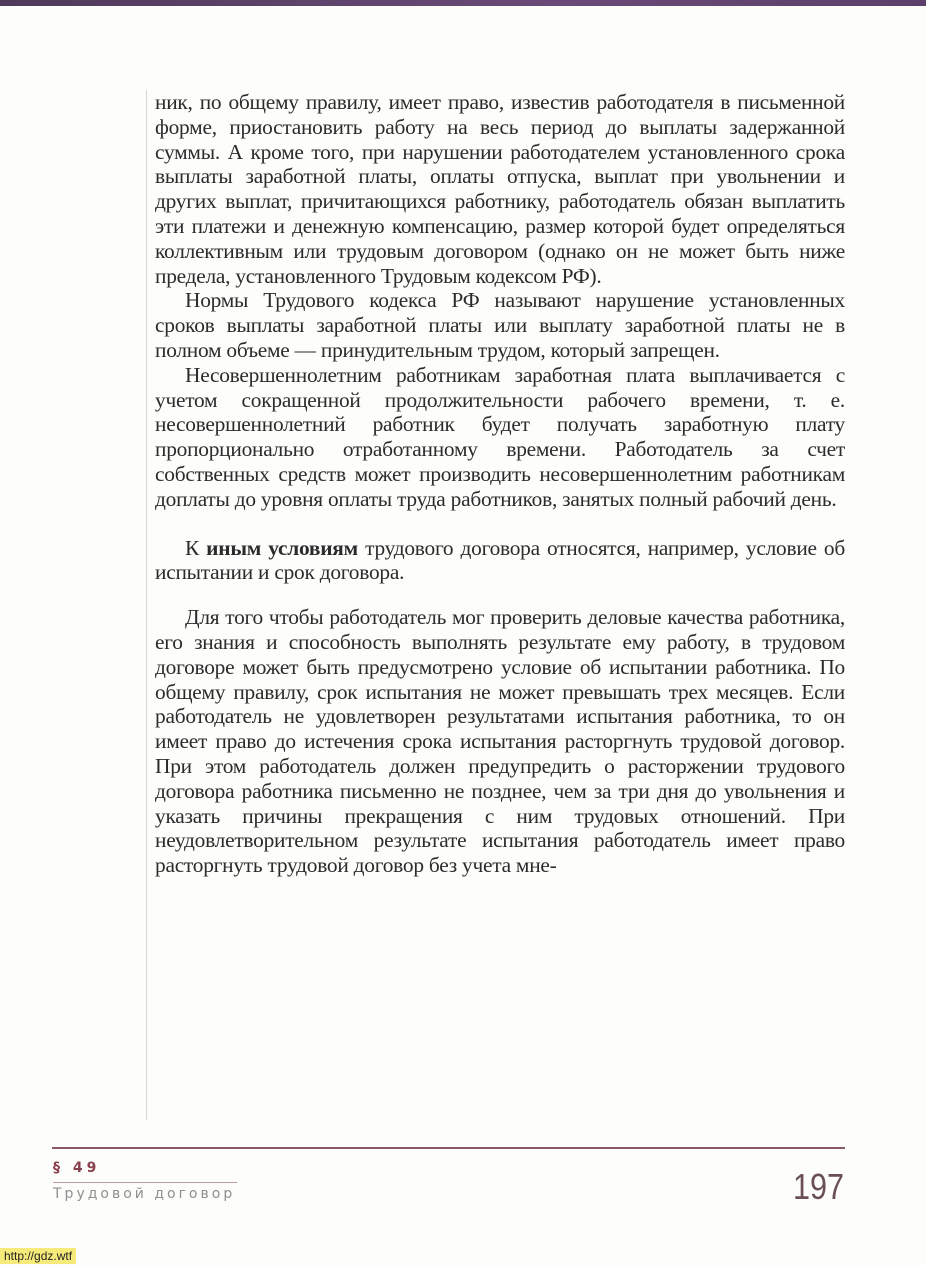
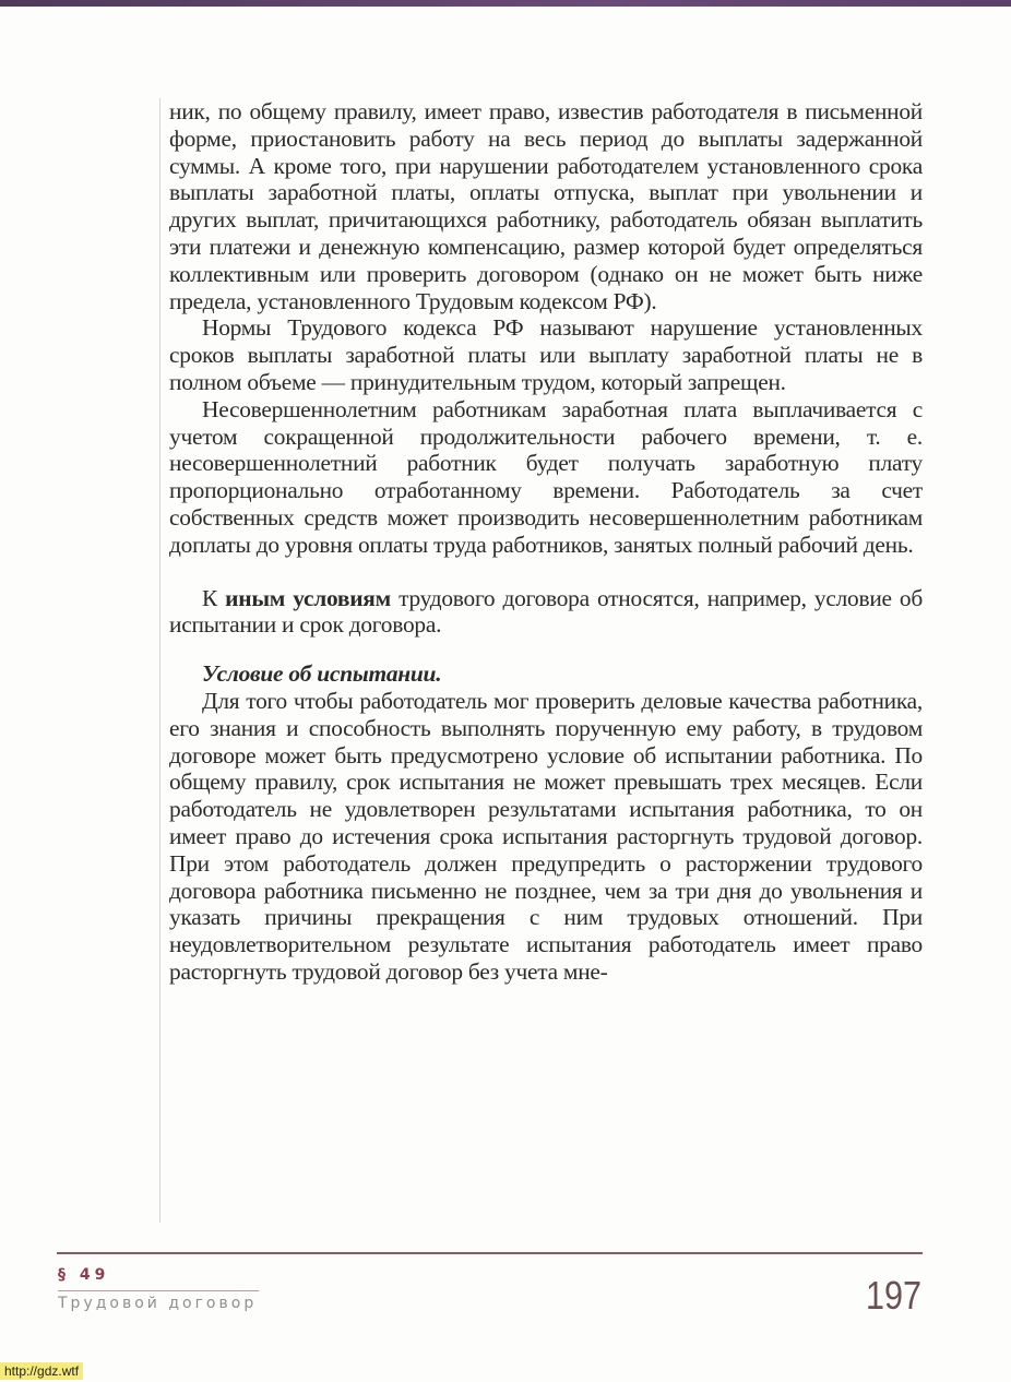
- ник, по общему правилу, имеет право, известив работодателя в письменной форме, приостановить работу на весь период до выплаты задержанной суммы. А кроме того, при нарушении работодателем установленного срока выплаты заработной платы, оплаты отпуска, выплат при увольнении и других выплат, причитающихся работнику, работодатель обязан выплатить эти платежи и денежную компенсацию, размер которой будет определяться коллективным или трудовым договором (однако он не может быть ниже предела, установленного Трудовым кодексом РФ).
+ ник, по общему правилу, имеет право, известив работодателя в письменной форме, приостановить работу на весь период до выплаты задержанной суммы. А кроме того, при нарушении работодателем установленного срока выплаты заработной платы, оплаты отпуска, выплат при увольнении и других выплат, причитающихся работнику, работодатель обязан выплатить эти платежи и денежную компенсацию, размер которой будет определяться коллективным или проверить договором (однако он не может быть ниже предела, установленного Трудовым кодексом РФ).
  Нормы Трудового кодекса РФ называют нарушение установленных сроков выплаты заработной платы или выплату заработной платы не в полном объеме — принудительным трудом, который запрещен.
  Несовершеннолетним работникам заработная плата выплачивается с учетом сокращенной продолжительности рабочего времени, т. е. несовершеннолетний работник будет получать заработную плату пропорционально отработанному времени. Работодатель за счет собственных средств может производить несовершеннолетним работникам доплаты до уровня оплаты труда работников, занятых полный рабочий день.
  К иным условиям трудового договора относятся, например, условие об испытании и срок договора.
+ Условие об испытании.
- Для того чтобы работодатель мог проверить деловые качества работника, его знания и способность выполнять результате ему работу, в трудовом договоре может быть предусмотрено условие об испытании работника. По общему правилу, срок испытания не может превышать трех месяцев. Если работодатель не удовлетворен результатами испытания работника, то он имеет право до истечения срока испытания расторгнуть трудовой договор. При этом работодатель должен предупредить о расторжении трудового договора работника письменно не позднее, чем за три дня до увольнения и указать причины прекращения с ним трудовых отношений. При неудовлетворительном результате испытания работодатель имеет право расторгнуть трудовой договор без учета мне-
+ Для того чтобы работодатель мог проверить деловые качества работника, его знания и способность выполнять порученную ему работу, в трудовом договоре может быть предусмотрено условие об испытании работника. По общему правилу, срок испытания не может превышать трех месяцев. Если работодатель не удовлетворен результатами испытания работника, то он имеет право до истечения срока испытания расторгнуть трудовой договор. При этом работодатель должен предупредить о расторжении трудового договора работника письменно не позднее, чем за три дня до увольнения и указать причины прекращения с ним трудовых отношений. При неудовлетворительном результате испытания работодатель имеет право расторгнуть трудовой договор без учета мне-
  § 49
  Трудовой договор
  197
  http://gdz.wtf
